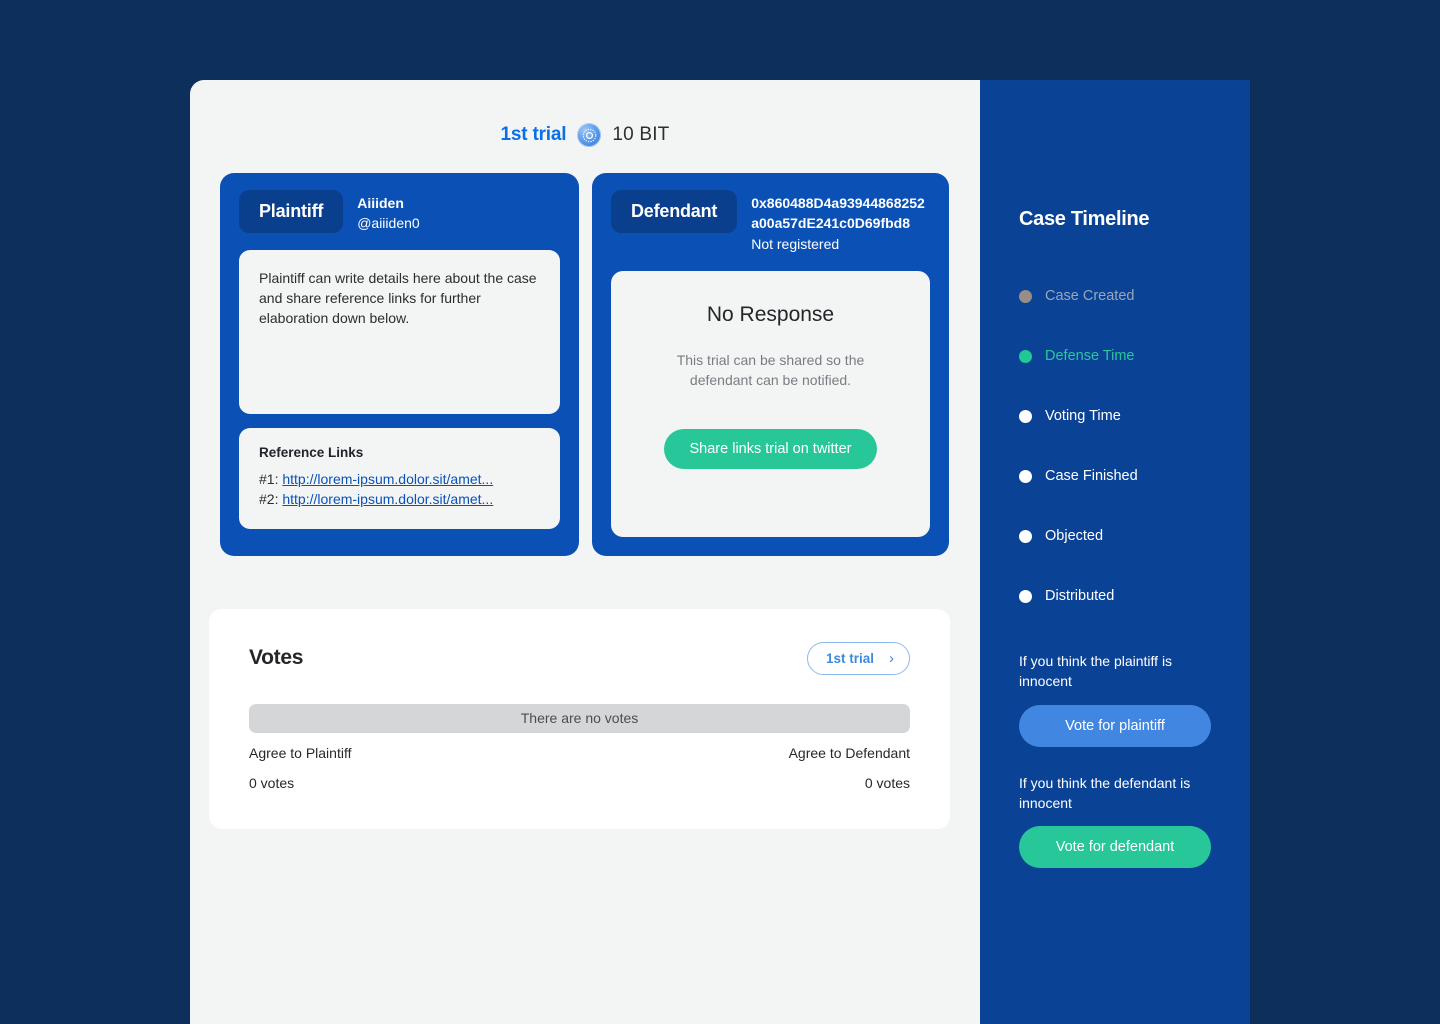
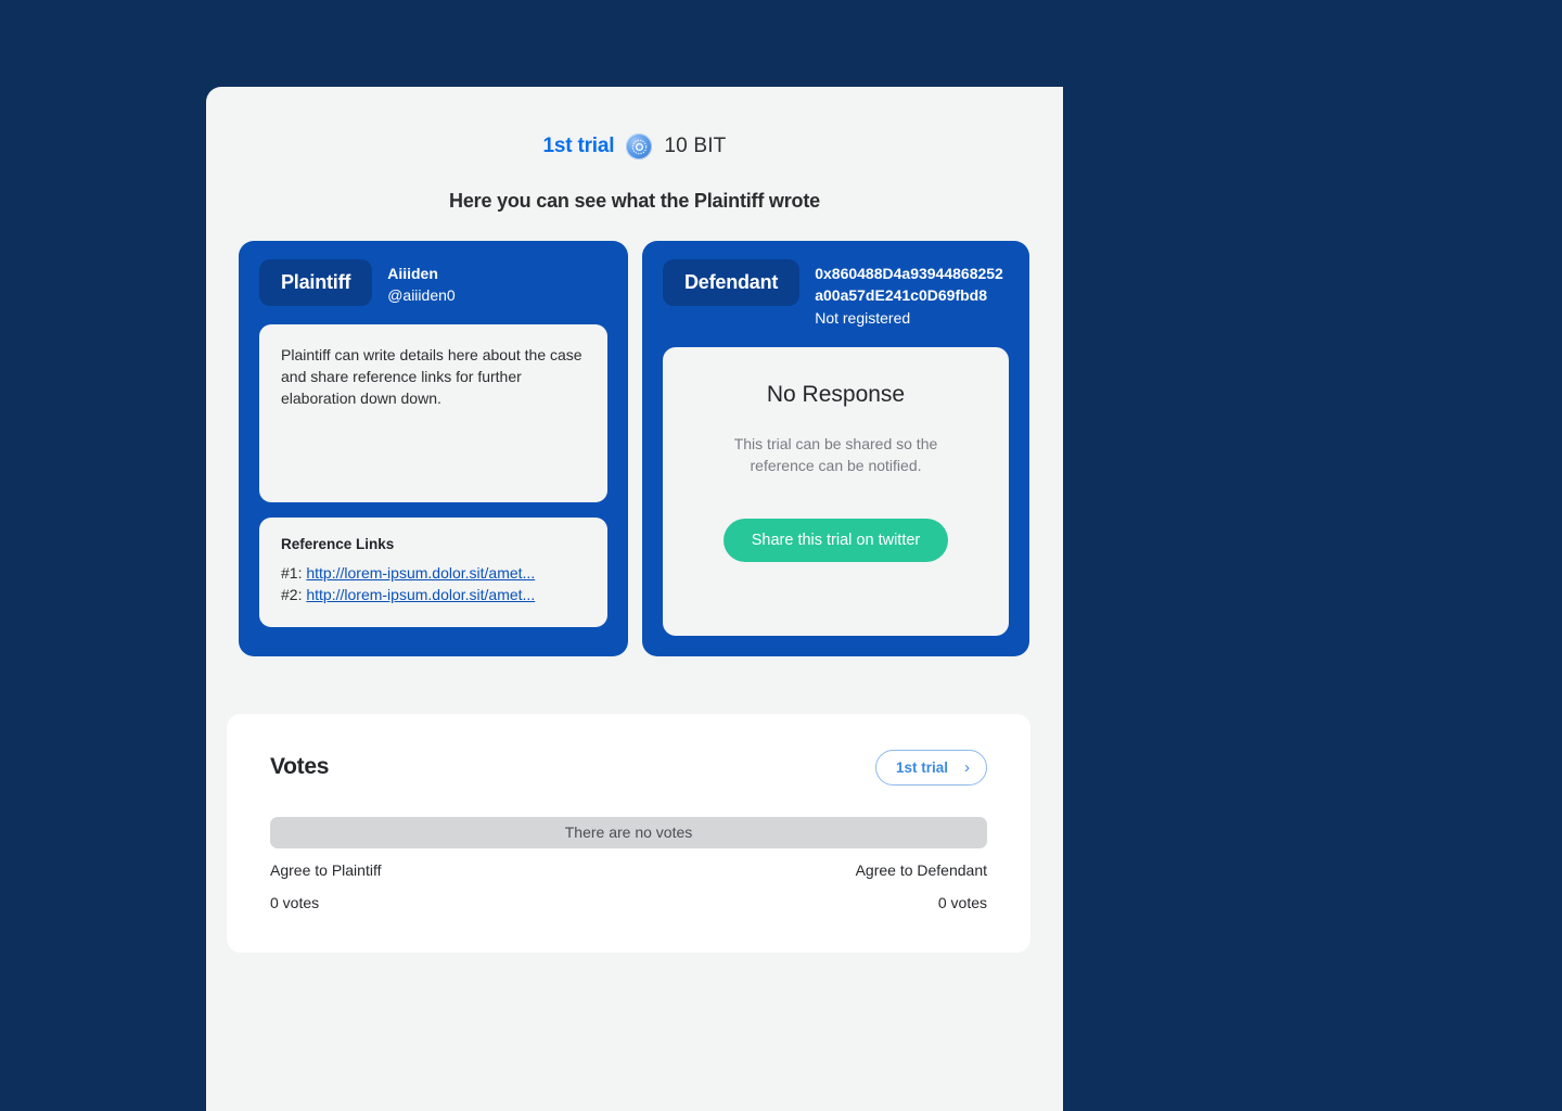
  1st trial
  10 BIT
+ Here you can see what the Plaintiff wrote
  Plaintiff
  Aiiiden
  @aiiiden0
- Plaintiff can write details here about the case and share reference links for further elaboration down below.
+ Plaintiff can write details here about the case and share reference links for further elaboration down down.
  Reference Links
  #1: http://lorem-ipsum.dolor.sit/amet...
  #2: http://lorem-ipsum.dolor.sit/amet...
  Defendant
  0x860488D4a93944868252a00a57dE241c0D69fbd8
  Not registered
  No Response
- This trial can be shared so the defendant can be notified.
+ This trial can be shared so the reference can be notified.
- Share links trial on twitter
+ Share this trial on twitter
  Votes
  1st trial
  ›
  There are no votes
  Agree to Plaintiff
  0 votes
  Agree to Defendant
  0 votes
- Case Timeline
- Case Created
- Defense Time
- Voting Time
- Case Finished
- Objected
- Distributed
- If you think the plaintiff is innocent
- Vote for plaintiff
- If you think the defendant is innocent
- Vote for defendant
